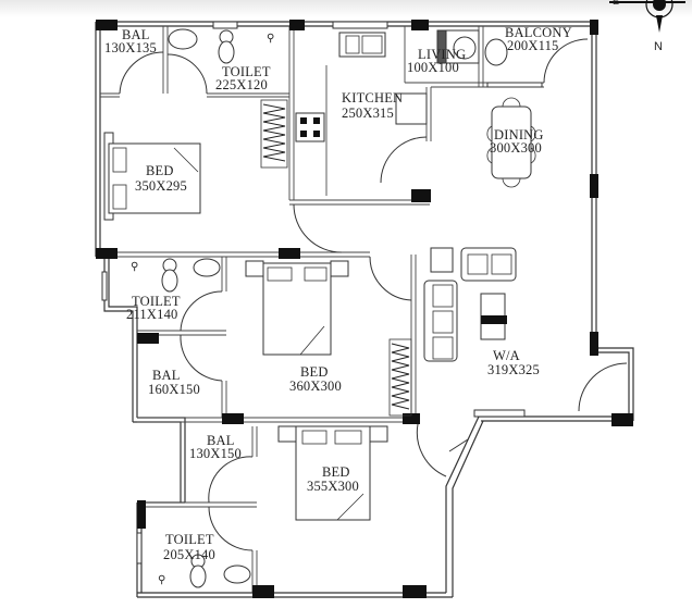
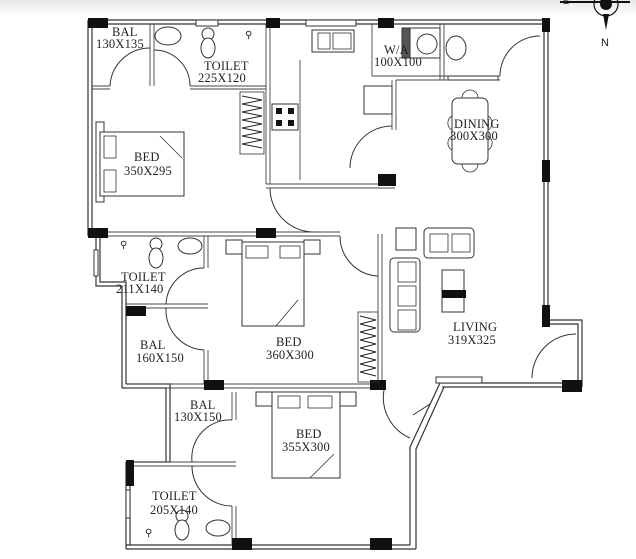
  N
  E
  ⚲
  ⚲
  ⚲
  BAL
  130X135
  TOILET
  225X120
- LIVING
+ W/A
  100X100
- BALCONY
- 200X115
- KITCHEN
- 250X315
  DINING
  300X300
  BED
  350X295
  TOILET
  211X140
  BED
  360X300
- W/A
+ LIVING
  319X325
  BAL
  160X150
  BAL
  130X150
  BED
  355X300
  TOILET
  205X140
